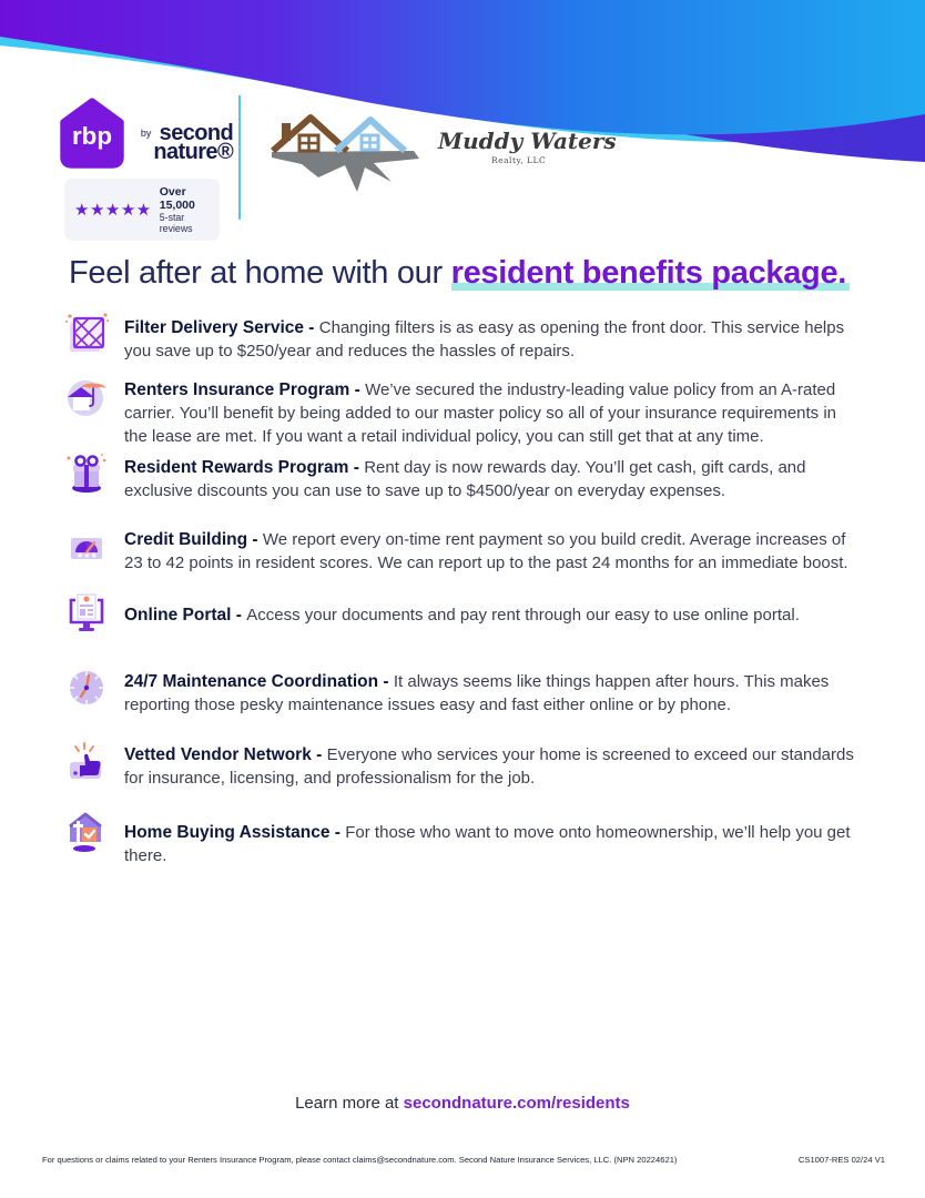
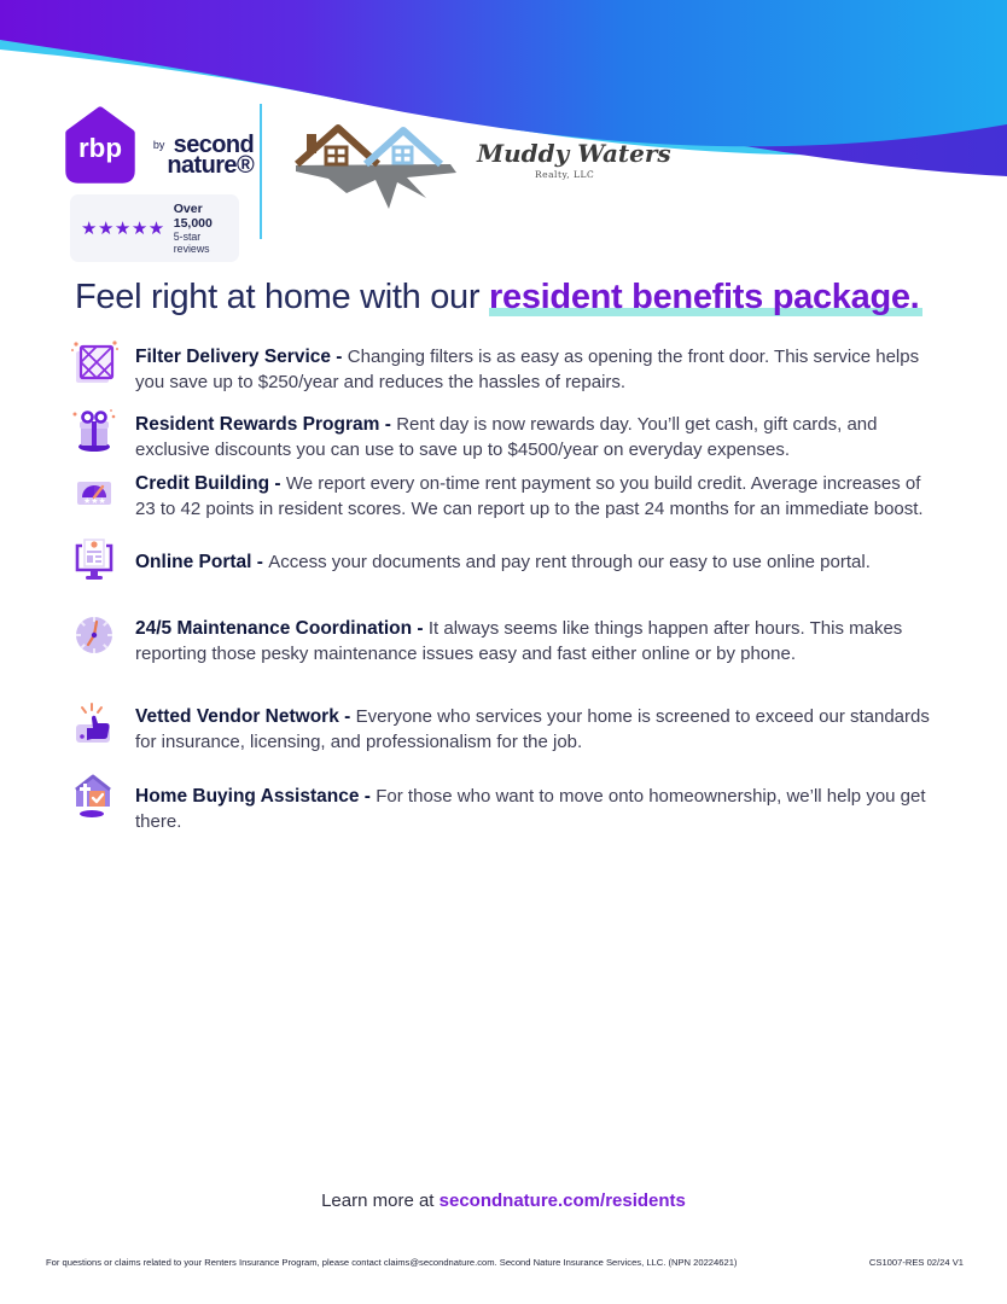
  rbp
  by
  second
  nature®
  ★★★★★
  Over 15,000
  5-star reviews
  Muddy Waters
  Realty, LLC
- Feel after at home with our resident benefits package.
+ Feel right at home with our resident benefits package.
  Filter Delivery Service - Changing filters is as easy as opening the front door. This service helps you save up to $250/year and reduces the hassles of repairs.
- Renters Insurance Program - We’ve secured the industry-leading value policy from an A-rated carrier. You’ll benefit by being added to our master policy so all of your insurance requirements in the lease are met. If you want a retail individual policy, you can still get that at any time.
  Resident Rewards Program - Rent day is now rewards day. You’ll get cash, gift cards, and exclusive discounts you can use to save up to $4500/year on everyday expenses.
  Credit Building - We report every on-time rent payment so you build credit. Average increases of 23 to 42 points in resident scores. We can report up to the past 24 months for an immediate boost.
  Online Portal - Access your documents and pay rent through our easy to use online portal.
- 24/7 Maintenance Coordination - It always seems like things happen after hours. This makes reporting those pesky maintenance issues easy and fast either online or by phone.
+ 24/5 Maintenance Coordination - It always seems like things happen after hours. This makes reporting those pesky maintenance issues easy and fast either online or by phone.
  Vetted Vendor Network - Everyone who services your home is screened to exceed our standards for insurance, licensing, and professionalism for the job.
  Home Buying Assistance - For those who want to move onto homeownership, we’ll help you get there.
  Learn more at secondnature.com/residents
  For questions or claims related to your Renters Insurance Program, please contact claims@secondnature.com. Second Nature Insurance Services, LLC. (NPN 20224621)
  CS1007-RES 02/24 V1
